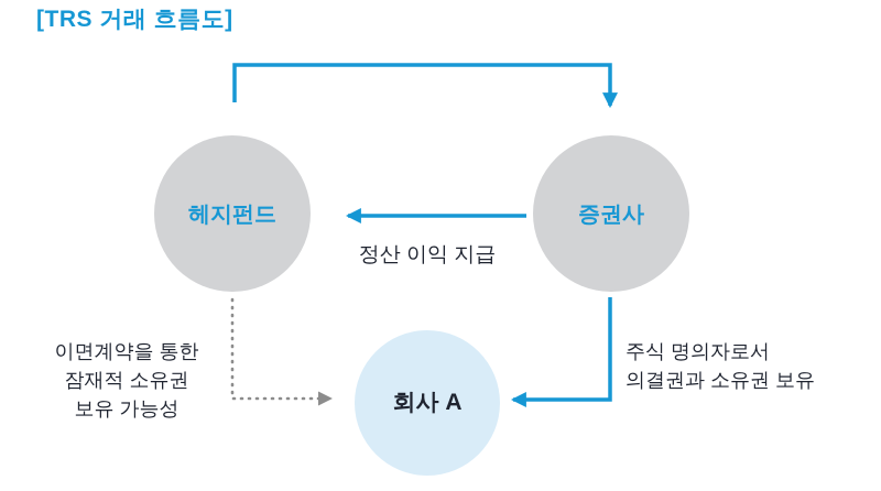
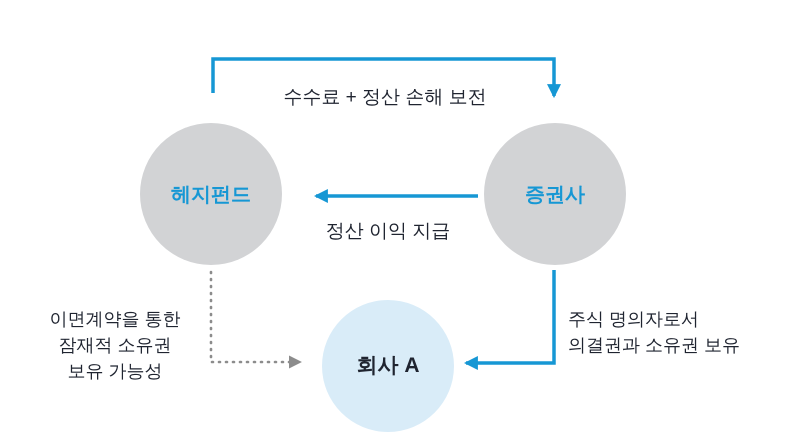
- [TRS 거래 흐름도]
  헤지펀드
  증권사
  회사 A
+ 수수료 + 정산 손해 보전
  정산 이익 지급
  주식 명의자로서
  의결권과 소유권 보유
  이면계약을 통한
  잠재적 소유권
  보유 가능성
